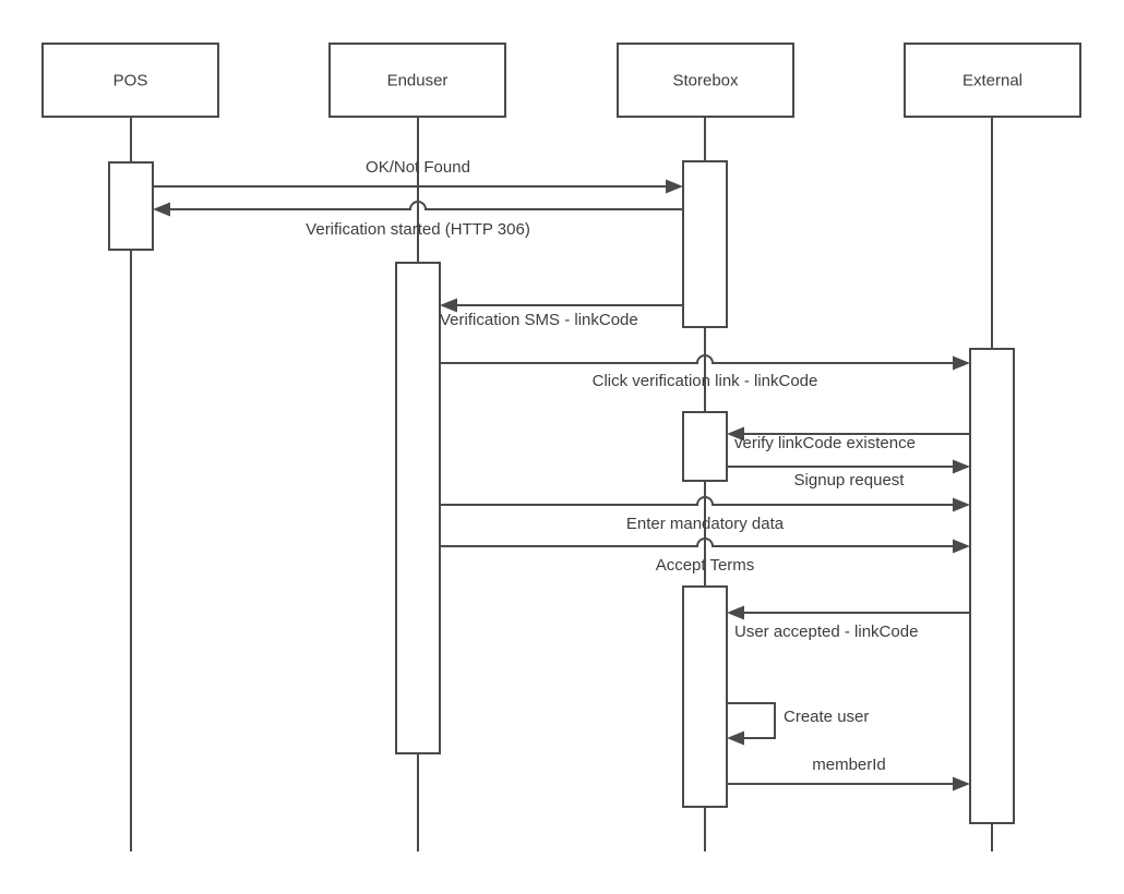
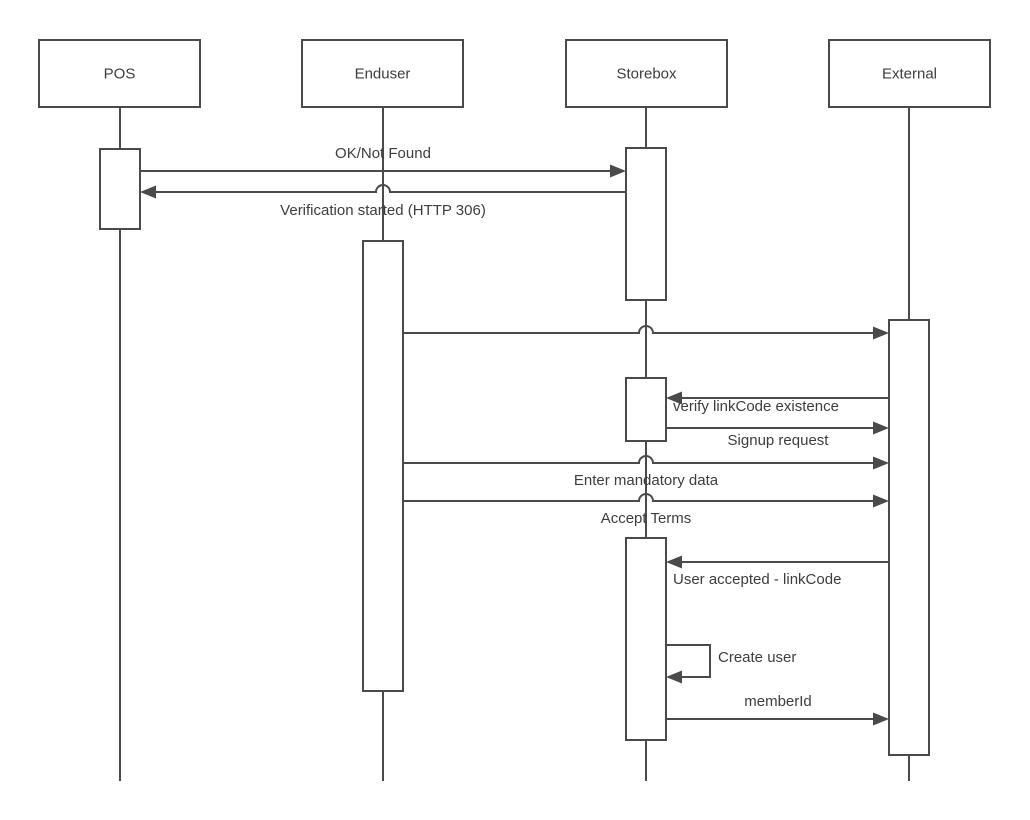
  POS
  Enduser
  Storebox
  External
  OK/Not Found
  Verification started (HTTP 306)
- Verification SMS - linkCode
- Click verification link - linkCode
  verify linkCode existence
  Signup request
  Enter mandatory data
  Accept Terms
  User accepted - linkCode
  memberId
  Create user
